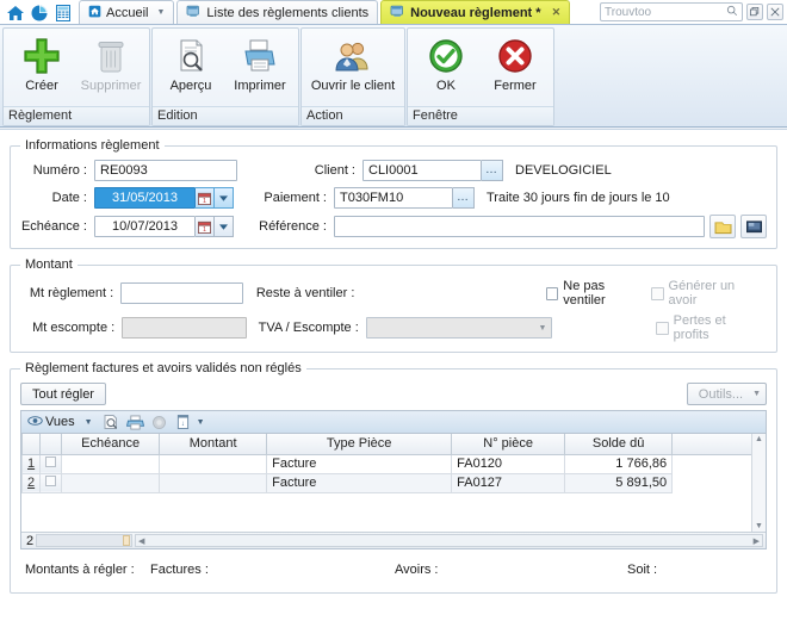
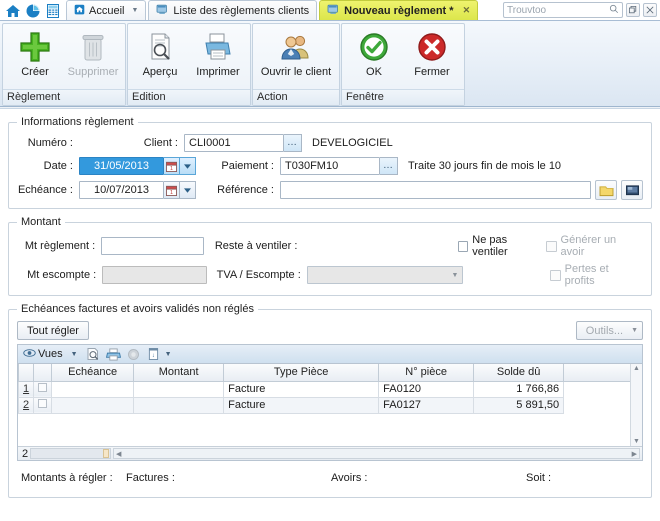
  Accueil
  Liste des règlements clients
  Nouveau règlement *
  ✕
  Trouvtoo
  Créer
  Supprimer
  Règlement
  Aperçu
  Imprimer
  Edition
  Ouvrir le client
  Action
  OK
  Fermer
  Fenêtre
  Informations règlement
  Numéro :
- RE0093
  Client :
  CLI0001
  …
  DEVELOGICIEL
  Date :
  31/05/2013
  Paiement :
  T030FM10
  …
- Traite 30 jours fin de jours le 10
+ Traite 30 jours fin de mois le 10
  Echéance :
  10/07/2013
  Référence :
  Montant
  Mt règlement :
  Reste à ventiler :
  Ne pas ventiler
  Générer un avoir
  Mt escompte :
  TVA / Escompte :
  Pertes et profits
- Règlement factures et avoirs validés non réglés
+ Echéances factures et avoirs validés non réglés
  Tout régler
  Outils...
  Vues
  		Echéance	Montant	Type Pièce	N° pièce	Solde dû
  1				Facture	FA0120	1 766,86
  2				Facture	FA0127	5 891,50
  2
  Montants à régler :
  Factures :
  Avoirs :
  Soit :
